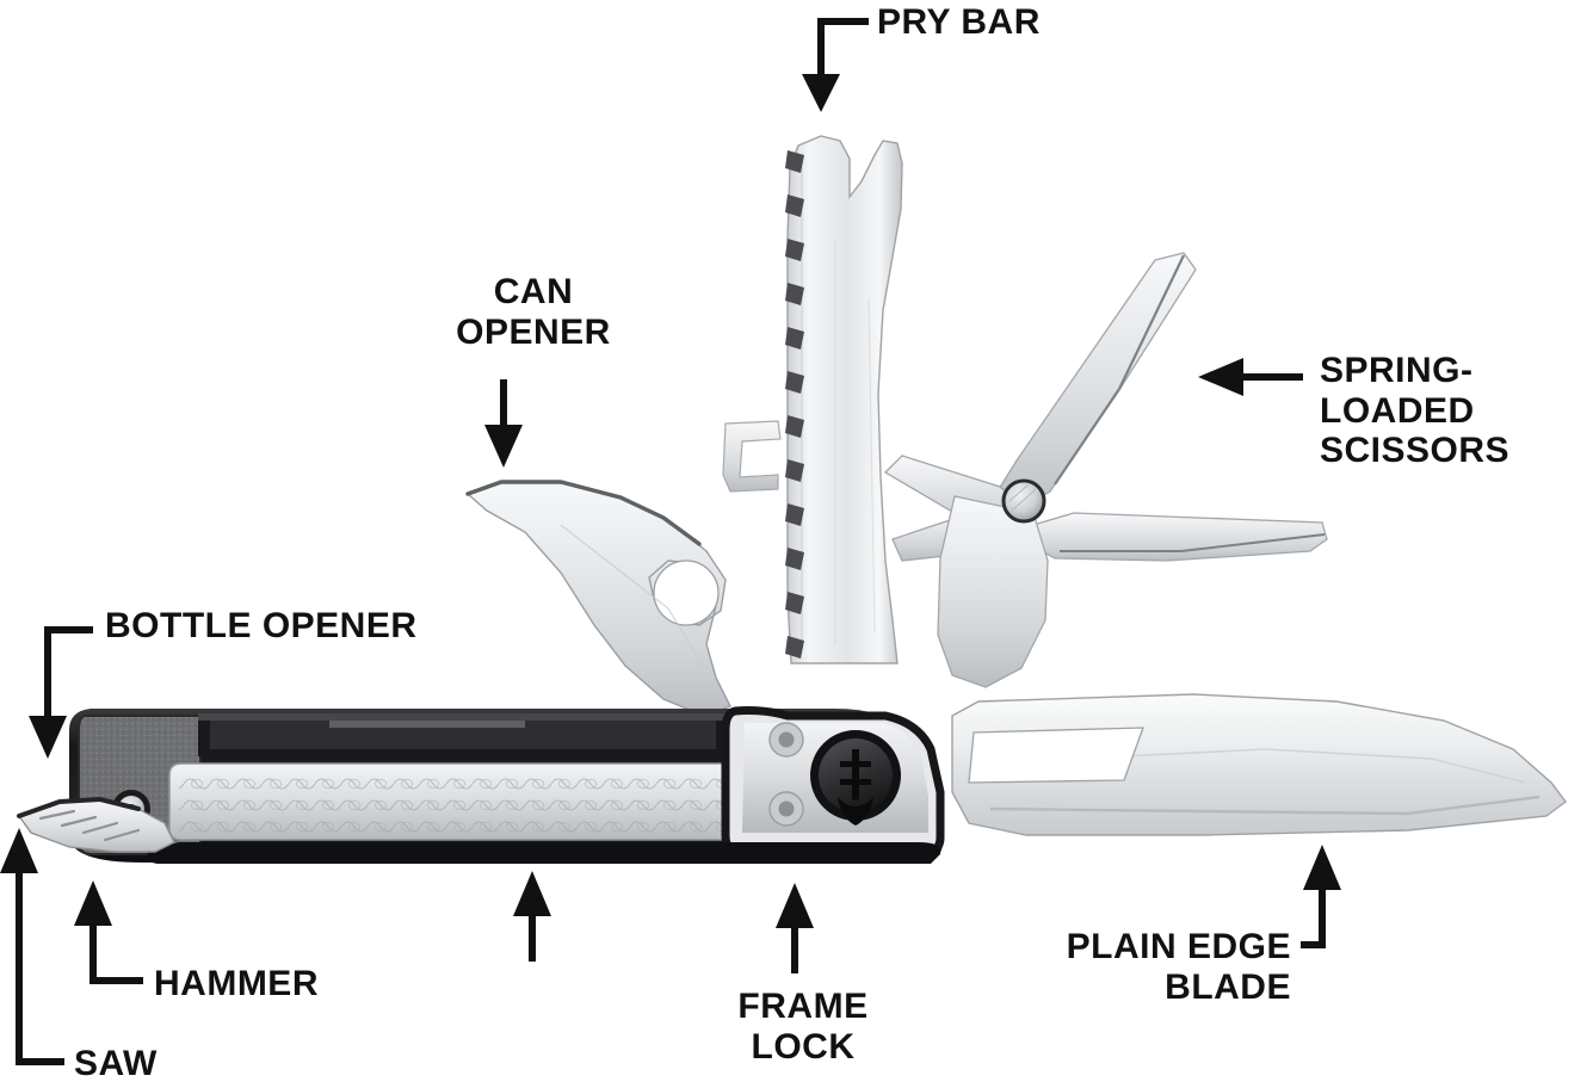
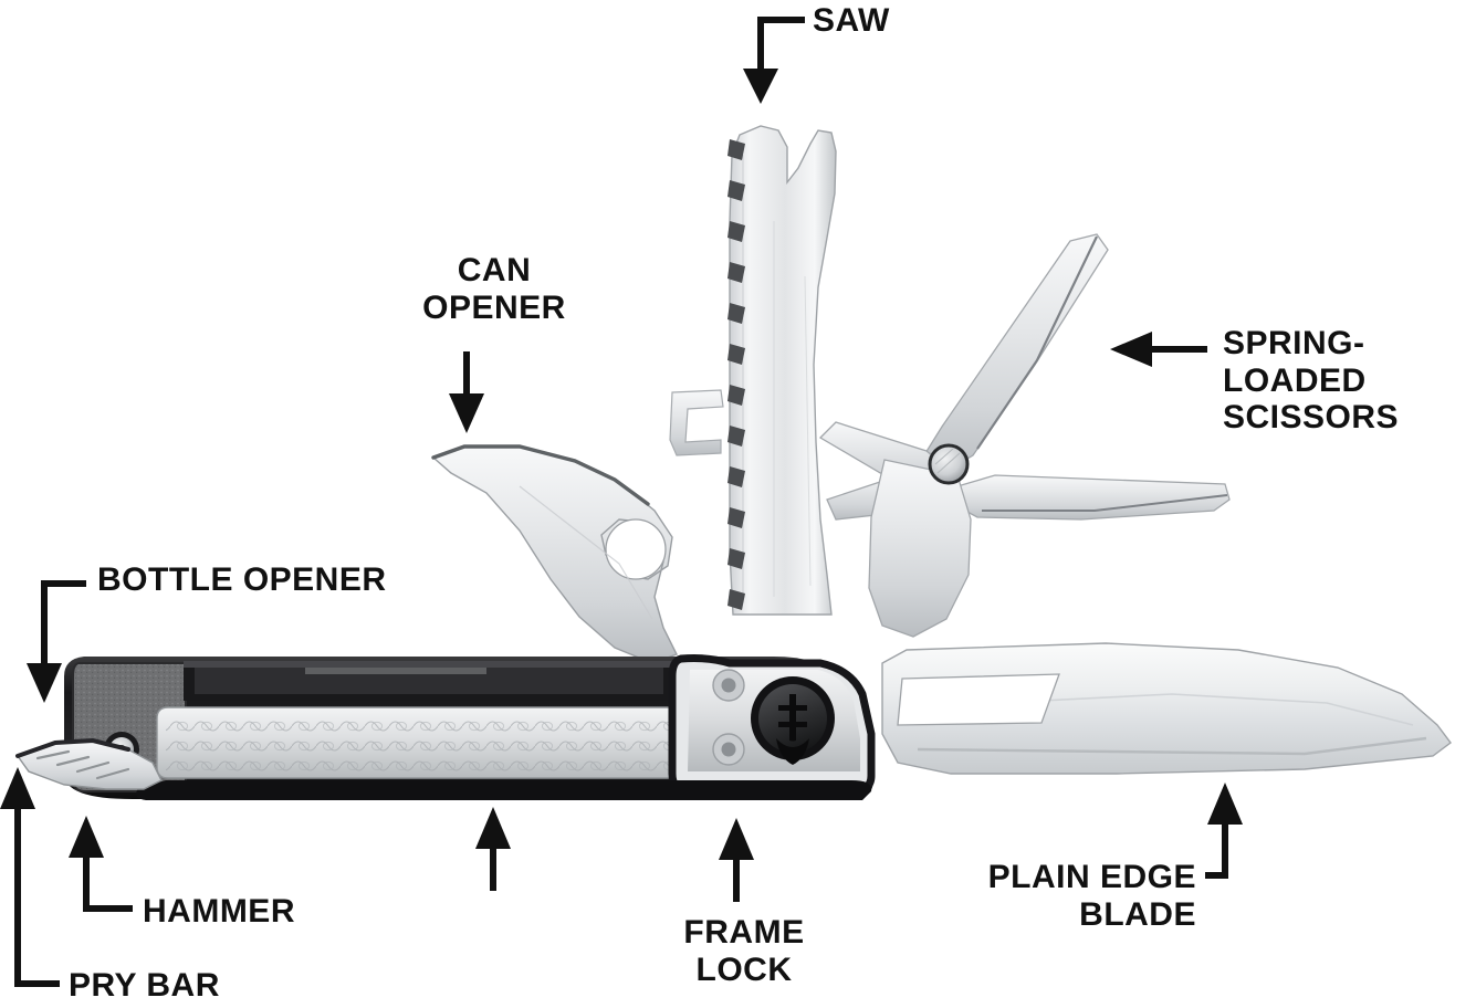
- PRY BAR
+ SAW
  CAN
  OPENER
  SPRING-LOADED
  SCISSORS
  BOTTLE OPENER
  HAMMER
- SAW
+ PRY BAR
  FRAME
  LOCK
  PLAIN EDGE
  BLADE
